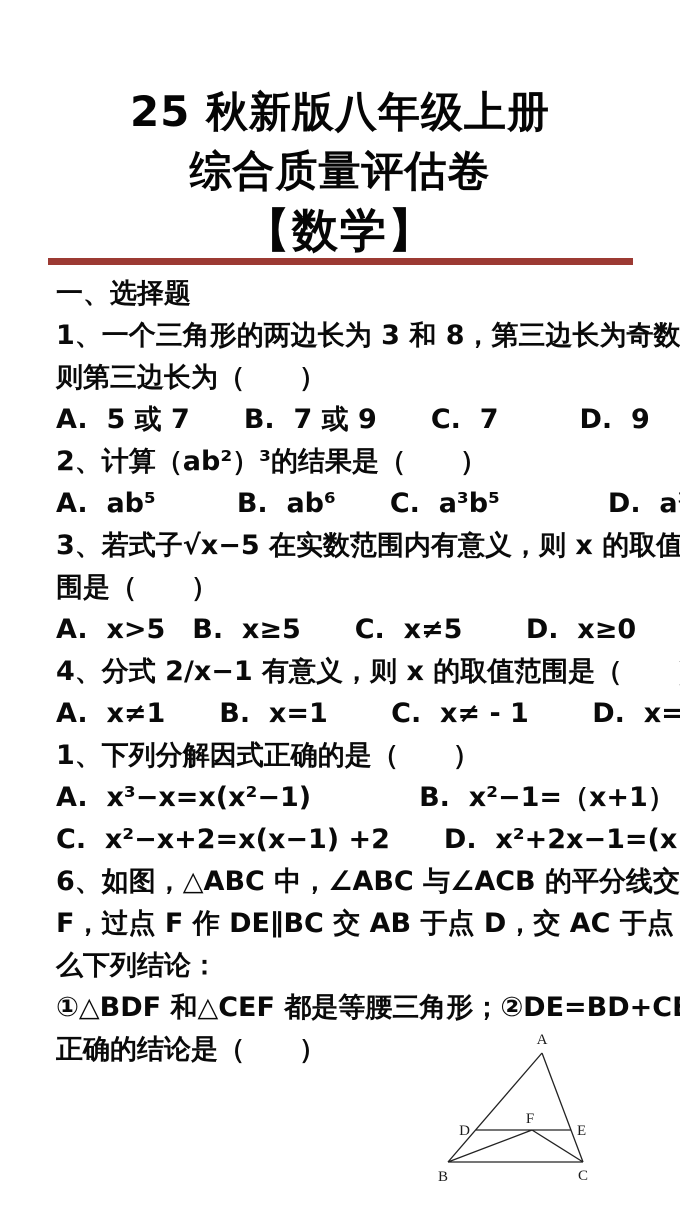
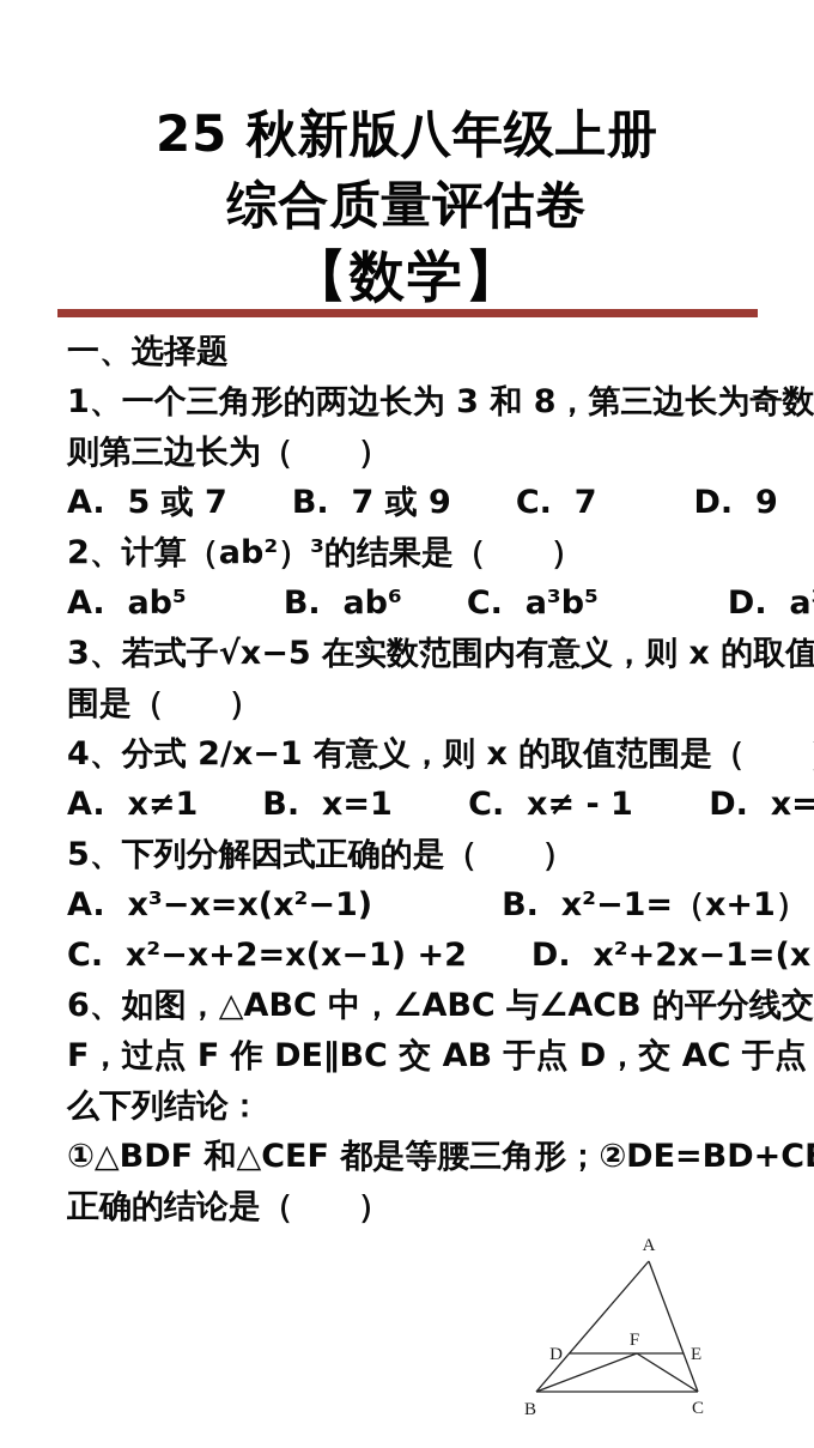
  25 秋新版八年级上册
  综合质量评估卷
  【数学】
  一、选择题
  1、一个三角形的两边长为 3 和 8，第三边长为奇数
  则第三边长为（ ）
  A. 5 或 7 B. 7 或 9 C. 7 D. 9
  2、计算（ab²）³的结果是（ ）
  A. ab⁵ B. ab⁶ C. a³b⁵ D. a
  3、若式子√x−5 在实数范围内有意义，则 x 的取值
  围是（ ）
- A. x>5 B. x≥5 C. x≠5 D. x≥0
  4、分式 2/x−1 有意义，则 x 的取值范围是（
  A. x≠1 B. x=1 C. x≠ - 1 D. x=
- 1、下列分解因式正确的是（ ）
+ 5、下列分解因式正确的是（ ）
  A. x³−x=x(x²−1) B. x²−1=（x+1）
  C. x²−x+2=x(x−1) +2 D. x²+2x−1=(x
  6、如图，△ABC 中，∠ABC 与∠ACB 的平分线交
  F，过点 F 作 DE∥BC 交 AB 于点 D，交 AC 于点
  么下列结论：
  ①△BDF 和△CEF 都是等腰三角形；②DE=BD+C
  正确的结论是（ ）
  A
  B
  C
  D
  E
  F
